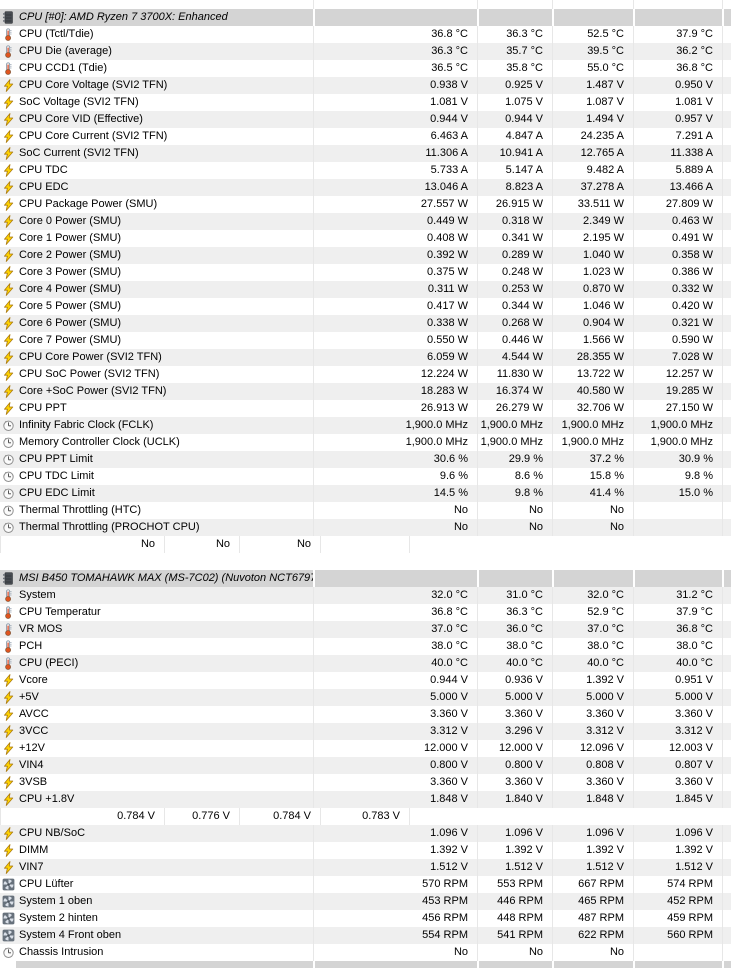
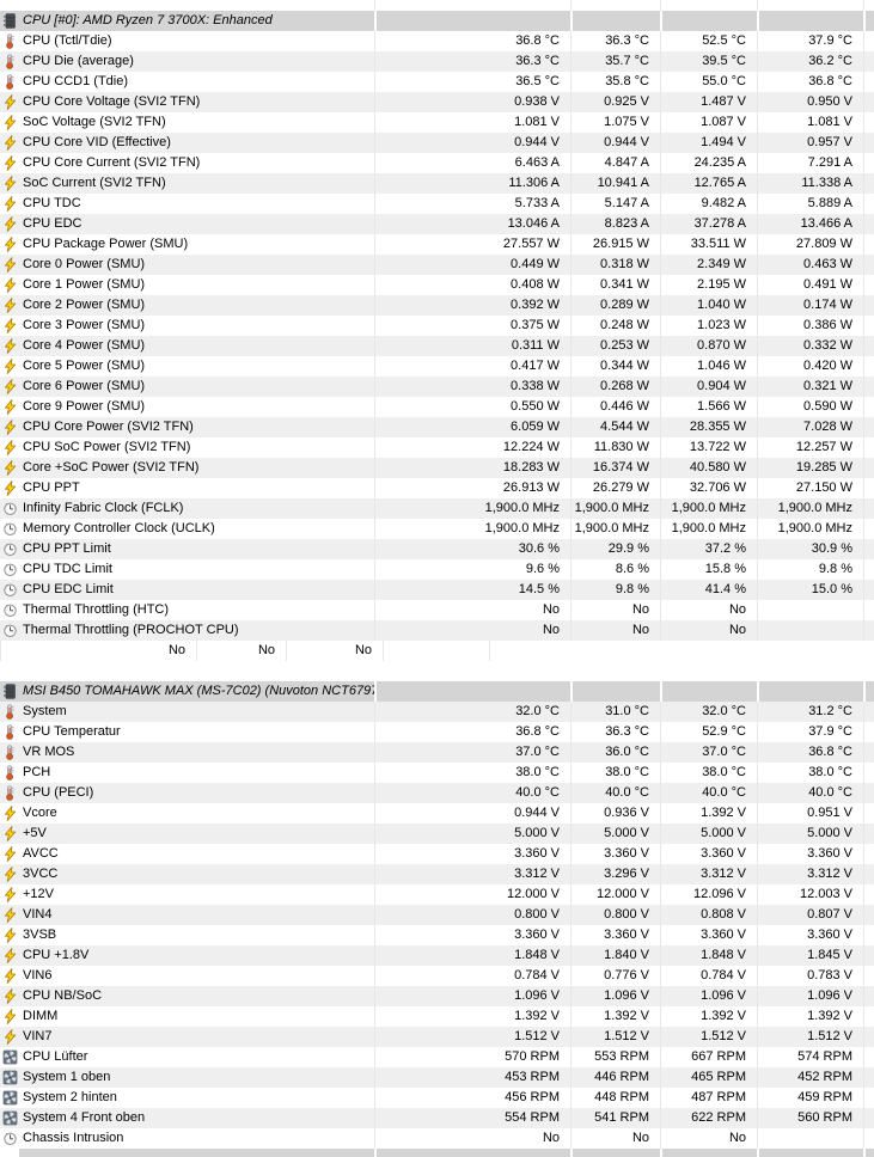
  CPU [#0]: AMD Ryzen 7 3700X: Enhanced
  CPU (Tctl/Tdie)
  36.8 °C
  36.3 °C
  52.5 °C
  37.9 °C
  CPU Die (average)
  36.3 °C
  35.7 °C
  39.5 °C
  36.2 °C
  CPU CCD1 (Tdie)
  36.5 °C
  35.8 °C
  55.0 °C
  36.8 °C
  CPU Core Voltage (SVI2 TFN)
  0.938 V
  0.925 V
  1.487 V
  0.950 V
  SoC Voltage (SVI2 TFN)
  1.081 V
  1.075 V
  1.087 V
  1.081 V
  CPU Core VID (Effective)
  0.944 V
  0.944 V
  1.494 V
  0.957 V
  CPU Core Current (SVI2 TFN)
  6.463 A
  4.847 A
  24.235 A
  7.291 A
  SoC Current (SVI2 TFN)
  11.306 A
  10.941 A
  12.765 A
  11.338 A
  CPU TDC
  5.733 A
  5.147 A
  9.482 A
  5.889 A
  CPU EDC
  13.046 A
  8.823 A
  37.278 A
  13.466 A
  CPU Package Power (SMU)
  27.557 W
  26.915 W
  33.511 W
  27.809 W
  Core 0 Power (SMU)
  0.449 W
  0.318 W
  2.349 W
  0.463 W
  Core 1 Power (SMU)
  0.408 W
  0.341 W
  2.195 W
  0.491 W
  Core 2 Power (SMU)
  0.392 W
  0.289 W
  1.040 W
- 0.358 W
+ 0.174 W
  Core 3 Power (SMU)
  0.375 W
  0.248 W
  1.023 W
  0.386 W
  Core 4 Power (SMU)
  0.311 W
  0.253 W
  0.870 W
  0.332 W
  Core 5 Power (SMU)
  0.417 W
  0.344 W
  1.046 W
  0.420 W
  Core 6 Power (SMU)
  0.338 W
  0.268 W
  0.904 W
  0.321 W
- Core 7 Power (SMU)
+ Core 9 Power (SMU)
  0.550 W
  0.446 W
  1.566 W
  0.590 W
  CPU Core Power (SVI2 TFN)
  6.059 W
  4.544 W
  28.355 W
  7.028 W
  CPU SoC Power (SVI2 TFN)
  12.224 W
  11.830 W
  13.722 W
  12.257 W
  Core +SoC Power (SVI2 TFN)
  18.283 W
  16.374 W
  40.580 W
  19.285 W
  CPU PPT
  26.913 W
  26.279 W
  32.706 W
  27.150 W
  Infinity Fabric Clock (FCLK)
  1,900.0 MHz
  1,900.0 MHz
  1,900.0 MHz
  1,900.0 MHz
  Memory Controller Clock (UCLK)
  1,900.0 MHz
  1,900.0 MHz
  1,900.0 MHz
  1,900.0 MHz
  CPU PPT Limit
  30.6 %
  29.9 %
  37.2 %
  30.9 %
  CPU TDC Limit
  9.6 %
  8.6 %
  15.8 %
  9.8 %
  CPU EDC Limit
  14.5 %
  9.8 %
  41.4 %
  15.0 %
  Thermal Throttling (HTC)
  No
  No
  No
  Thermal Throttling (PROCHOT CPU)
  No
  No
  No
  No
  No
  No
  MSI B450 TOMAHAWK MAX (MS-7C02) (Nuvoton NCT679
  System
  32.0 °C
  31.0 °C
  32.0 °C
  31.2 °C
  CPU Temperatur
  36.8 °C
  36.3 °C
  52.9 °C
  37.9 °C
  VR MOS
  37.0 °C
  36.0 °C
  37.0 °C
  36.8 °C
  PCH
  38.0 °C
  38.0 °C
  38.0 °C
  38.0 °C
  CPU (PECI)
  40.0 °C
  40.0 °C
  40.0 °C
  40.0 °C
  Vcore
  0.944 V
  0.936 V
  1.392 V
  0.951 V
  +5V
  5.000 V
  5.000 V
  5.000 V
  5.000 V
  AVCC
  3.360 V
  3.360 V
  3.360 V
  3.360 V
  3VCC
  3.312 V
  3.296 V
  3.312 V
  3.312 V
  +12V
  12.000 V
  12.000 V
  12.096 V
  12.003 V
  VIN4
  0.800 V
  0.800 V
  0.808 V
  0.807 V
  3VSB
  3.360 V
  3.360 V
  3.360 V
  3.360 V
  CPU +1.8V
  1.848 V
  1.840 V
  1.848 V
  1.845 V
+ VIN6
  0.784 V
  0.776 V
  0.784 V
  0.783 V
  CPU NB/SoC
  1.096 V
  1.096 V
  1.096 V
  1.096 V
  DIMM
  1.392 V
  1.392 V
  1.392 V
  1.392 V
  VIN7
  1.512 V
  1.512 V
  1.512 V
  1.512 V
  CPU Lüfter
  570 RPM
  553 RPM
  667 RPM
  574 RPM
  System 1 oben
  453 RPM
  446 RPM
  465 RPM
  452 RPM
  System 2 hinten
  456 RPM
  448 RPM
  487 RPM
  459 RPM
  System 4 Front oben
  554 RPM
  541 RPM
  622 RPM
  560 RPM
  Chassis Intrusion
  No
  No
  No
